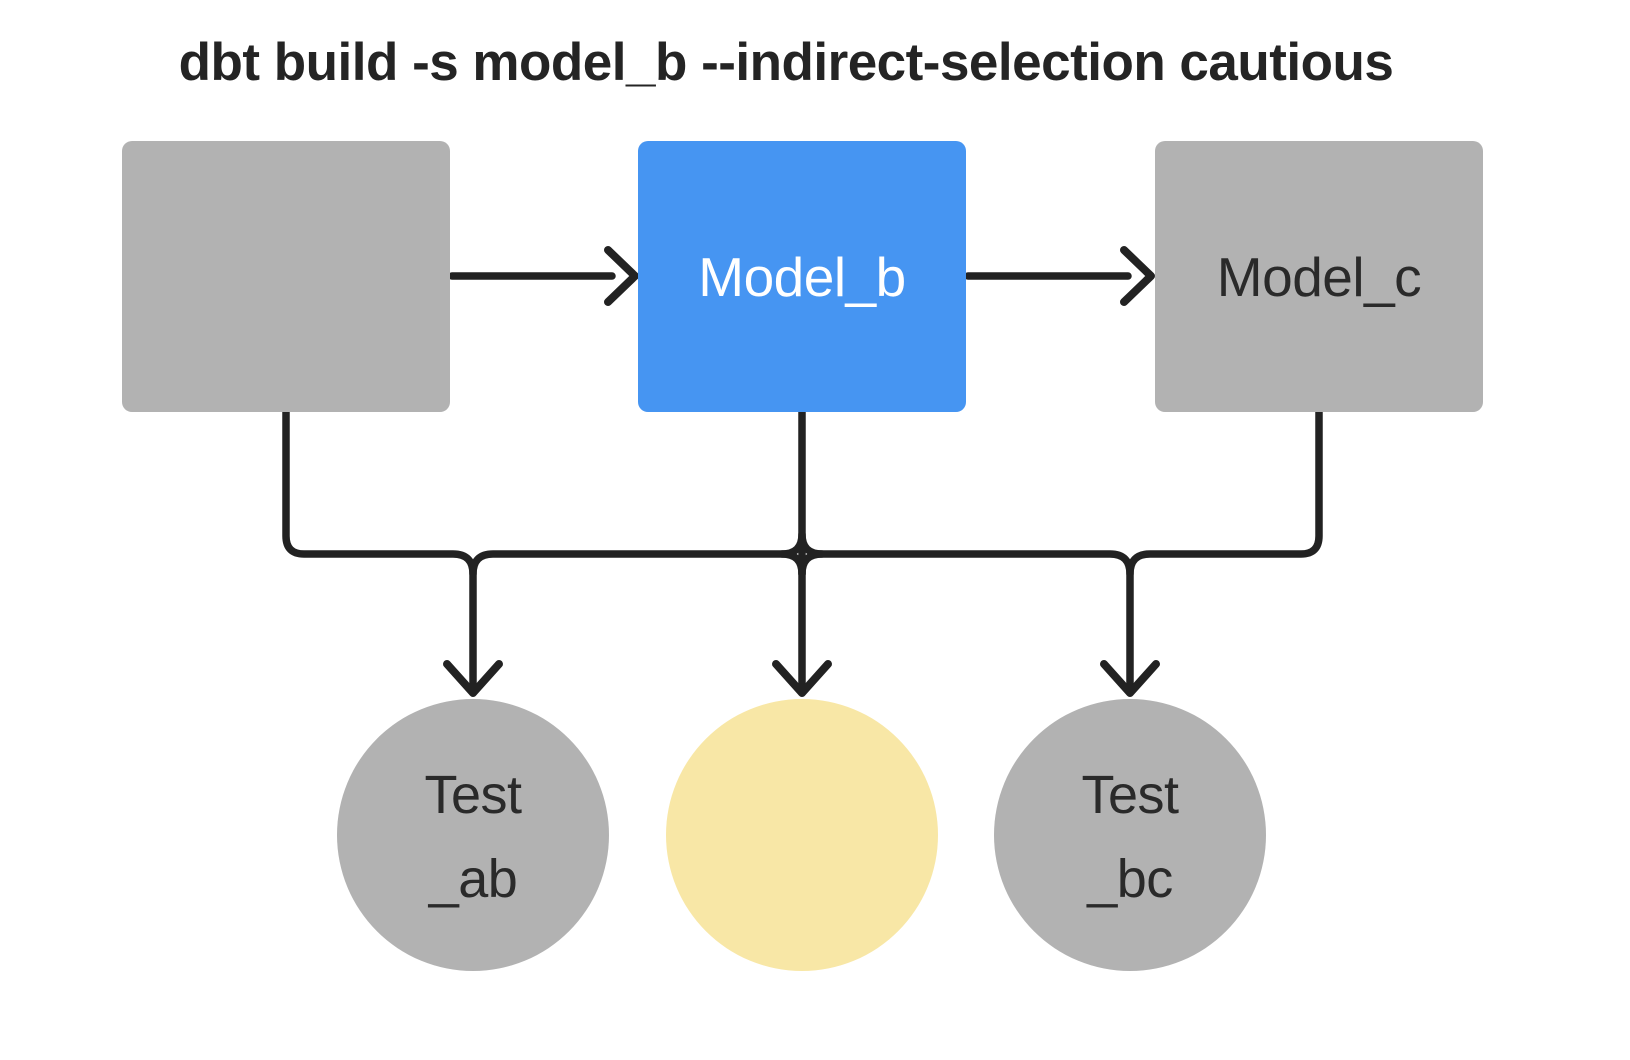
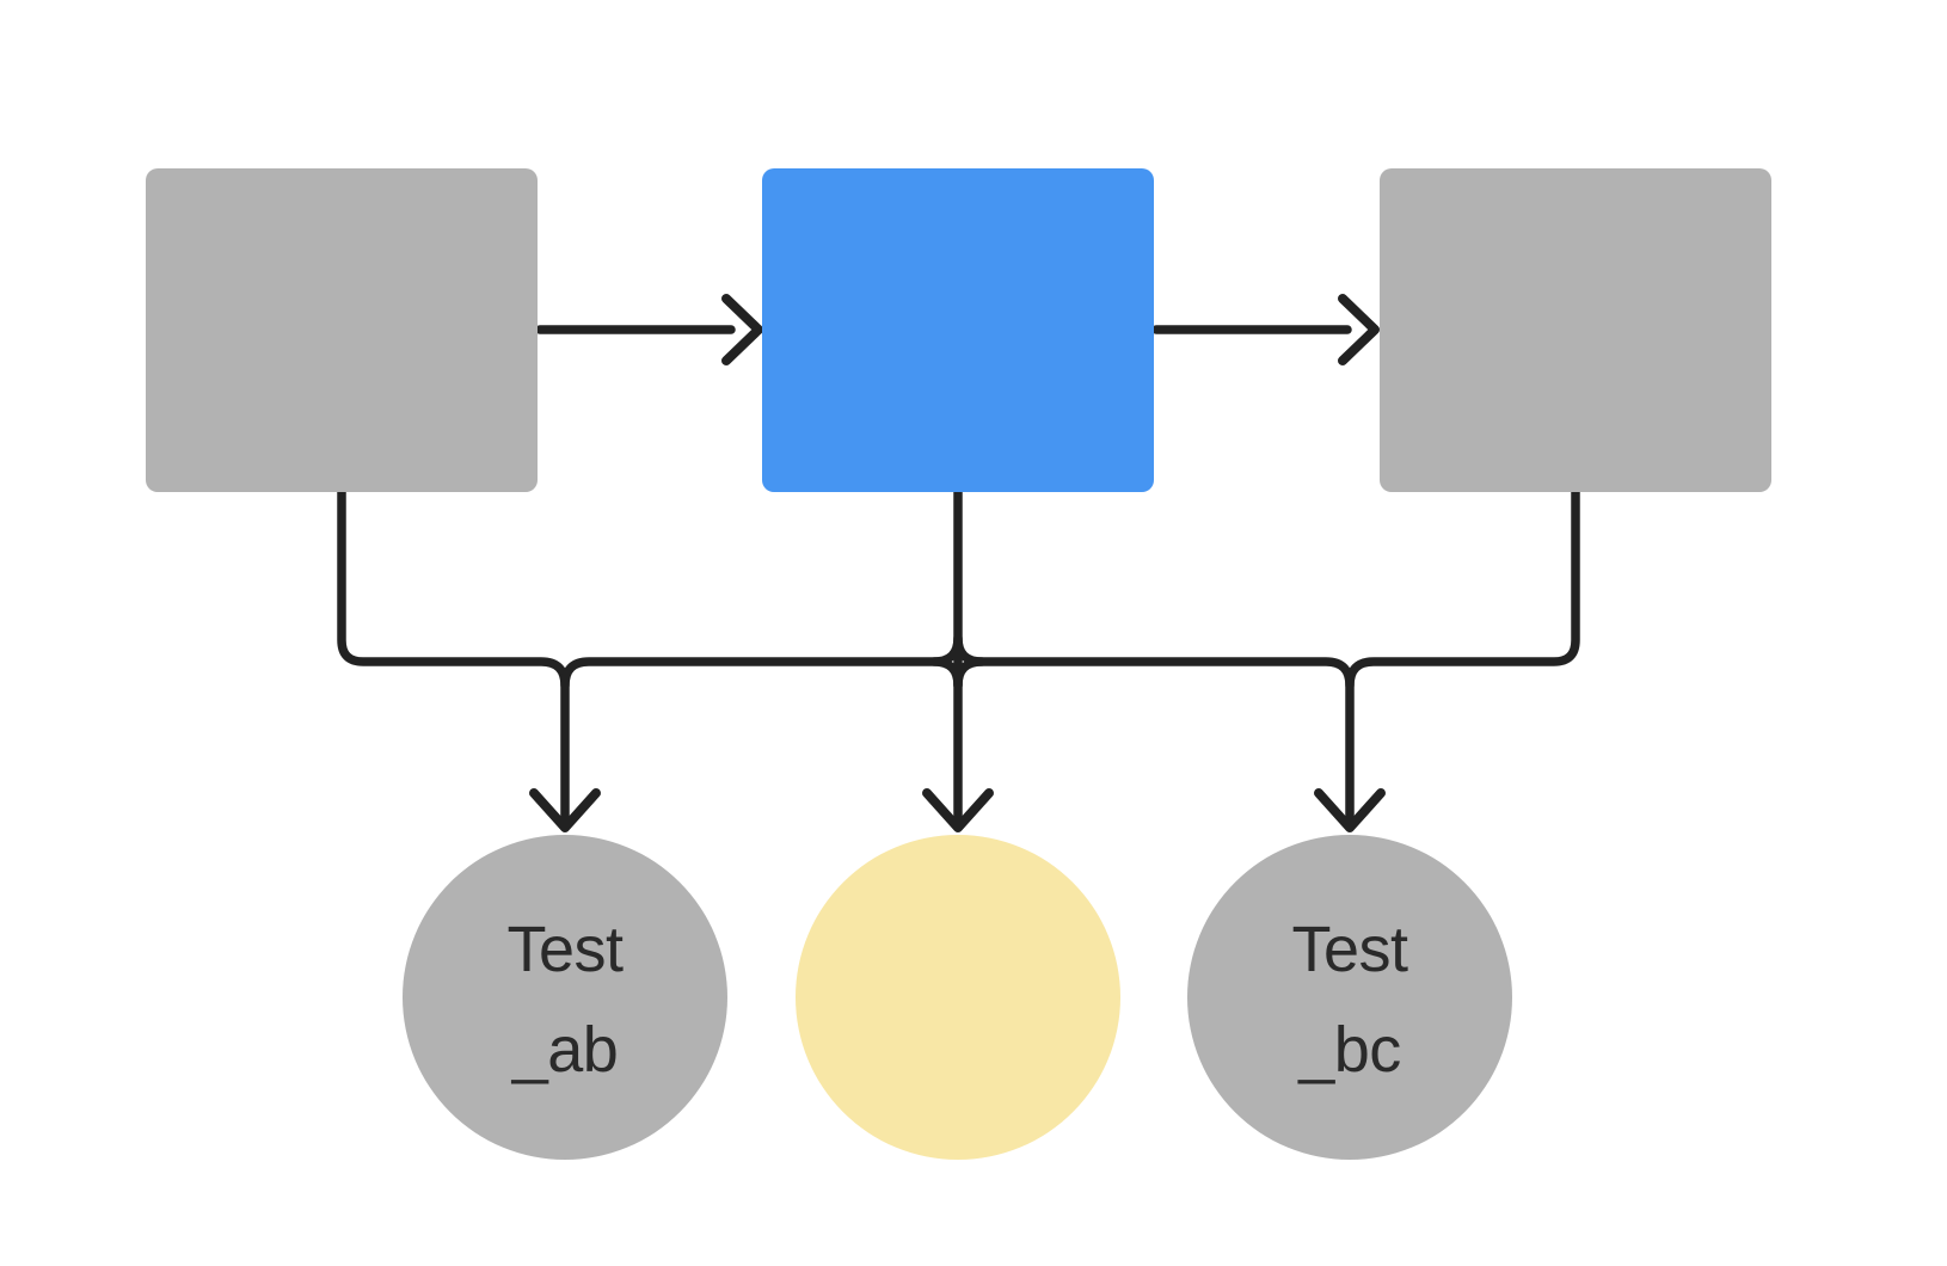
- dbt build -s model_b --indirect-selection cautious
- Model_b
- Model_c
  Test
  _ab
  Test
  _bc
